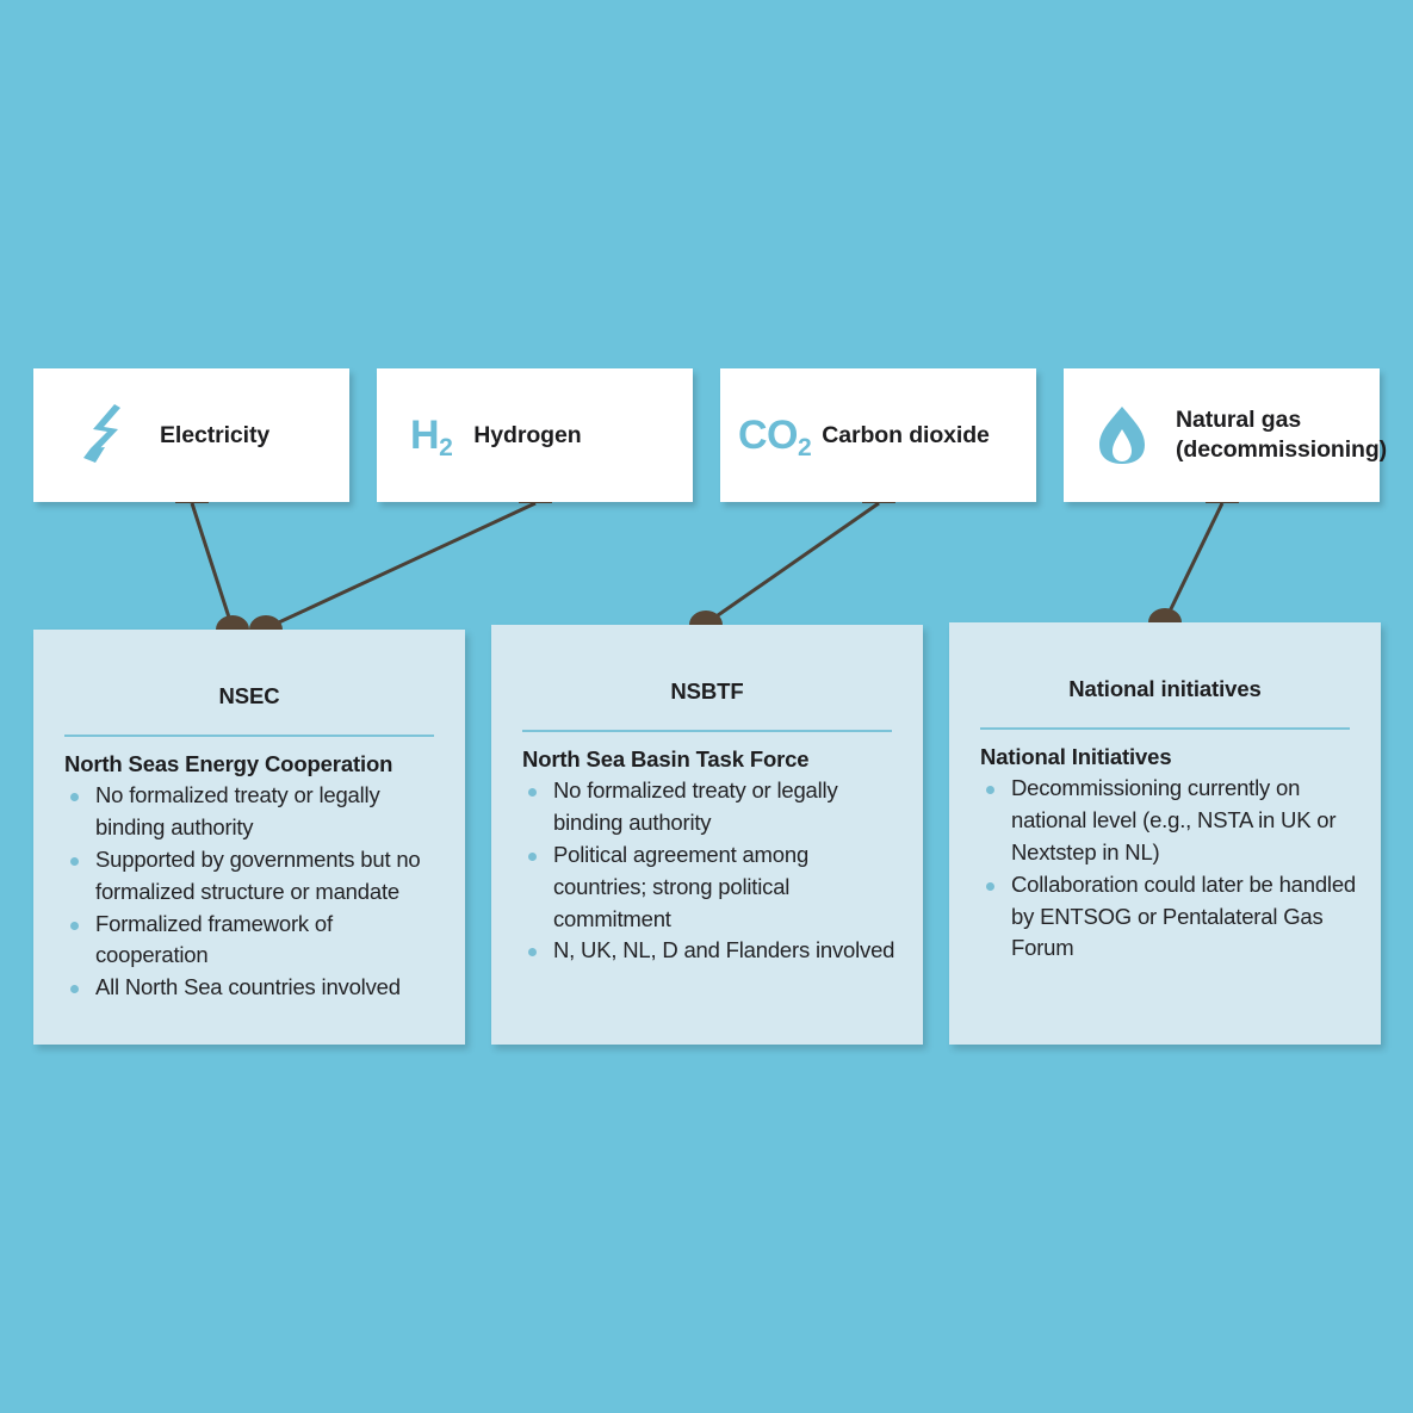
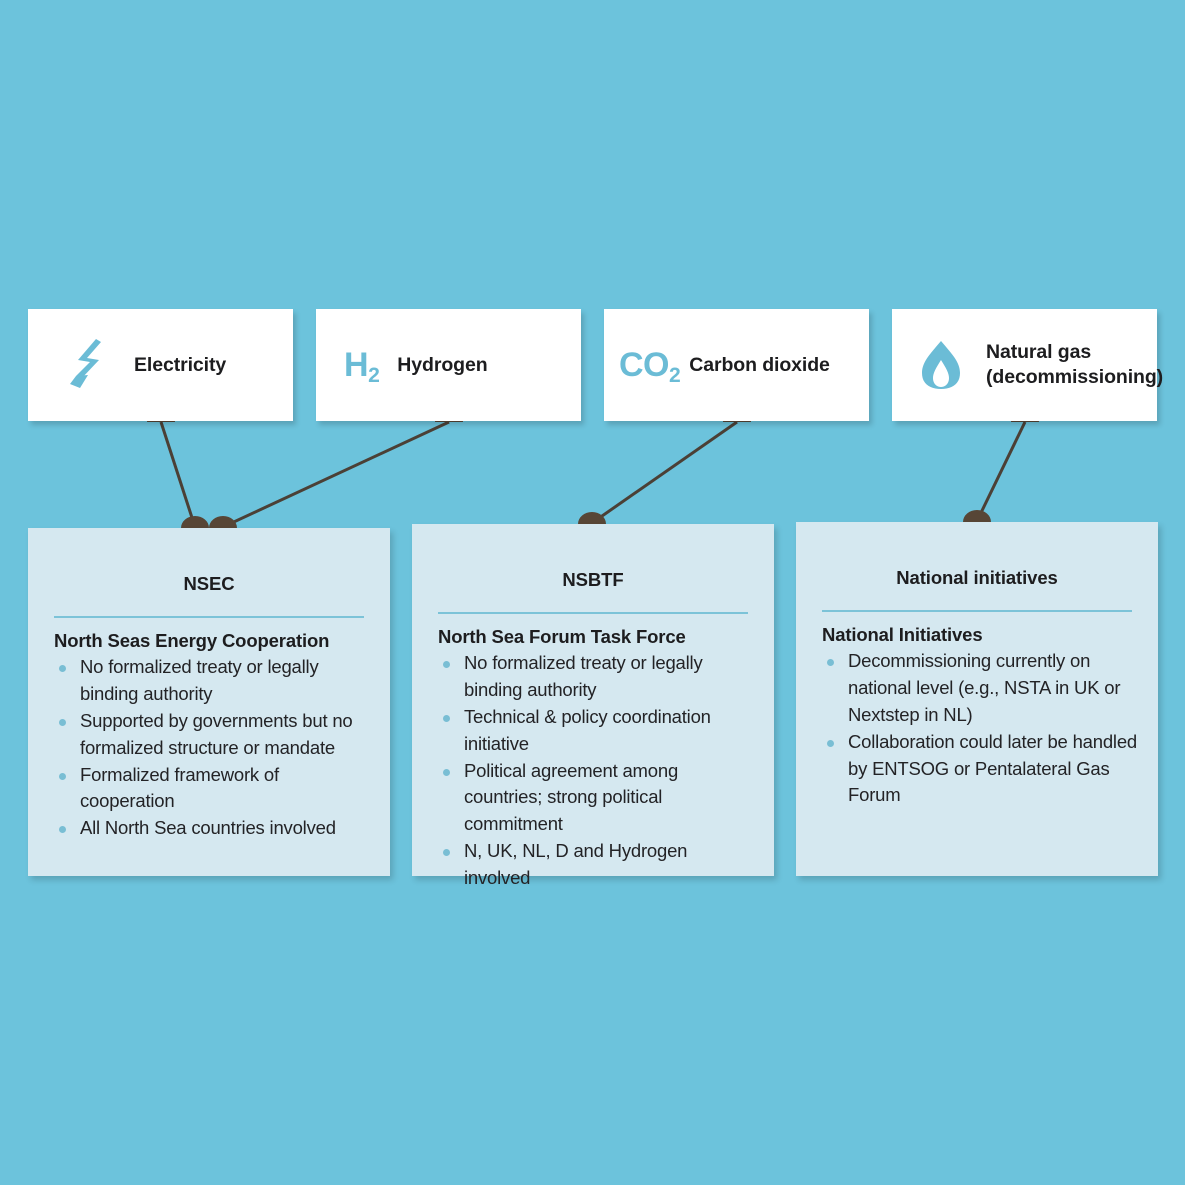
  Electricity
  H2
  Hydrogen
  CO2
  Carbon dioxide
  Natural gas
  (decommissioning)
  NSEC
  North Seas Energy Cooperation
  No formalized treaty or legally binding authority
  Supported by governments but no formalized structure or mandate
  Formalized framework of cooperation
  All North Sea countries involved
  NSBTF
- North Sea Basin Task Force
+ North Sea Forum Task Force
  No formalized treaty or legally binding authority
+ Technical & policy coordination initiative
  Political agreement among countries; strong political commitment
- N, UK, NL, D and Flanders involved
+ N, UK, NL, D and Hydrogen involved
  National initiatives
  National Initiatives
  Decommissioning currently on national level (e.g., NSTA in UK or Nextstep in NL)
  Collaboration could later be handled by ENTSOG or Pentalateral Gas Forum
